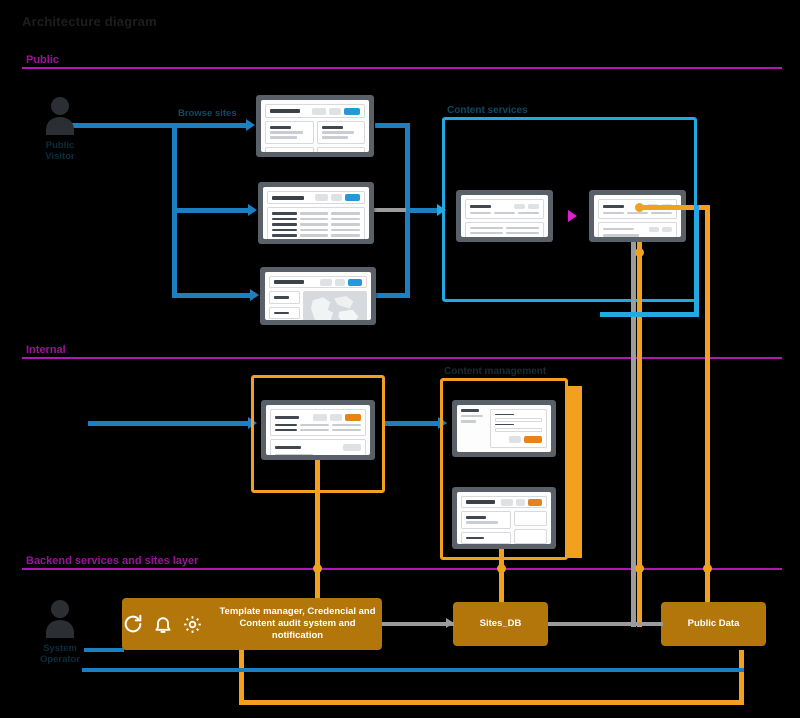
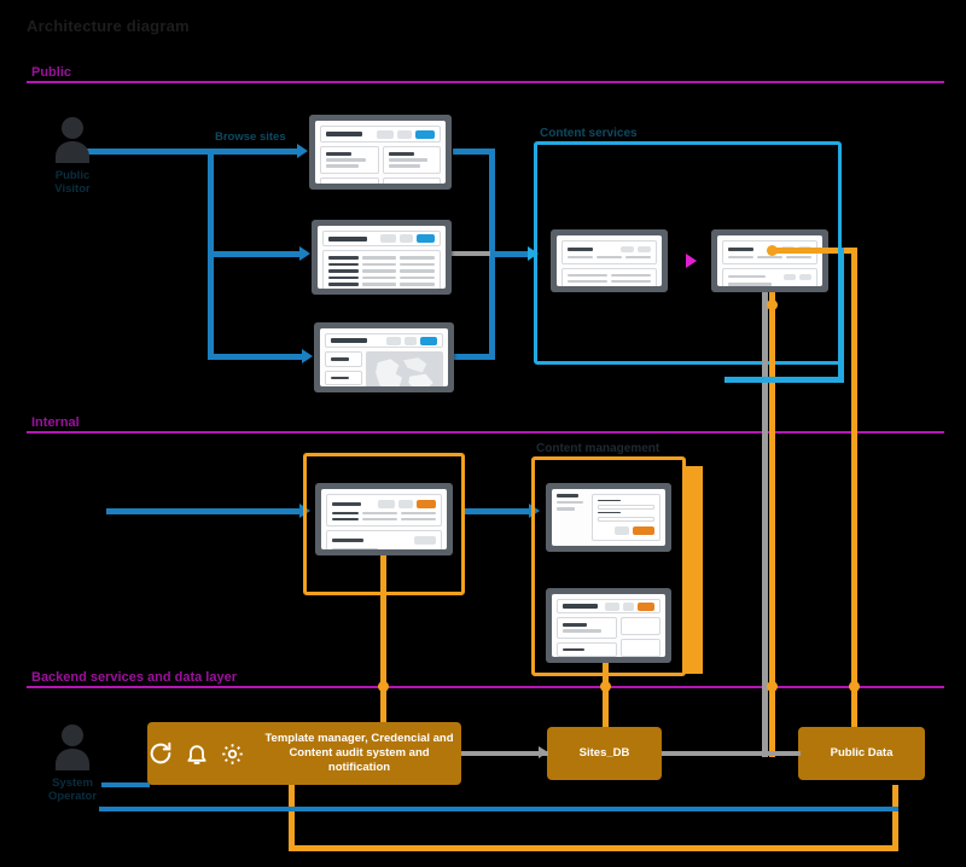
  Architecture diagram
  Public
  Internal
- Backend services and sites layer
+ Backend services and data layer
  Browse sites
  Content services
  Content management
  Template manager, Credencial and
  Content audit system and notification
  Sites_DB
  Public Data
  Public
  Visitor
  System
  Operator
